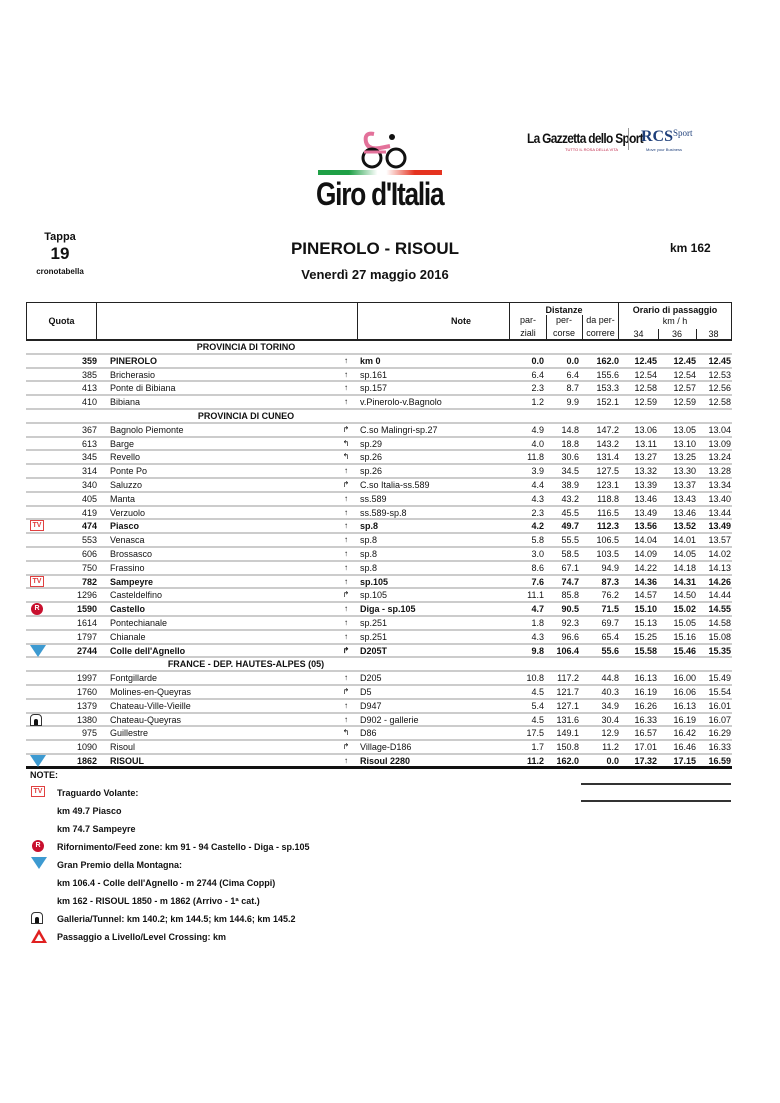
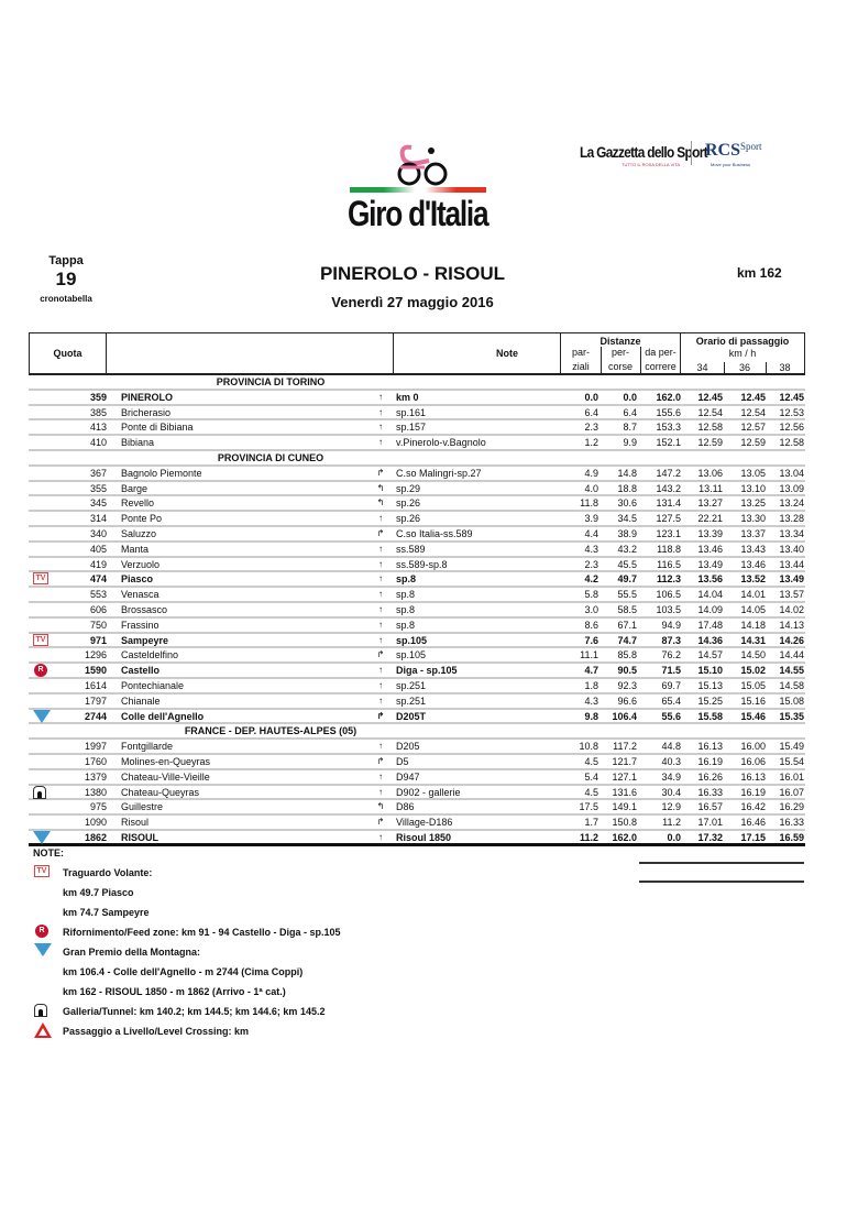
  Giro d'Italia
  La Gazzetta dello Sport
  RCSSport
  Tappa
  19
  cronotabella
  PINEROLO - RISOUL
  Venerdì 27 maggio 2016
  km 162
  Quota
  Note
  Distanze
  Orario di passaggio
  par-
  ziali
  per-
  corse
  da per-
  correre
  km / h
  34
  36
  38
  PROVINCIA DI TORINO
  359
  PINEROLO
  ↑
  km 0
  0.0
  0.0
  162.0
  12.45
  12.45
  12.45
  385
  Bricherasio
  ↑
  sp.161
  6.4
  6.4
  155.6
  12.54
  12.54
  12.53
  413
  Ponte di Bibiana
  ↑
  sp.157
  2.3
  8.7
  153.3
  12.58
  12.57
  12.56
  410
  Bibiana
  ↑
  v.Pinerolo-v.Bagnolo
  1.2
  9.9
  152.1
  12.59
  12.59
  12.58
  PROVINCIA DI CUNEO
  367
  Bagnolo Piemonte
  ↱
  C.so Malingri-sp.27
  4.9
  14.8
  147.2
  13.06
  13.05
  13.04
- 613
+ 355
  Barge
  ↰
  sp.29
  4.0
  18.8
  143.2
  13.11
  13.10
  13.09
  345
  Revello
  ↰
  sp.26
  11.8
  30.6
  131.4
  13.27
  13.25
  13.24
  314
  Ponte Po
  ↑
  sp.26
  3.9
  34.5
  127.5
- 13.32
+ 22.21
  13.30
  13.28
  340
  Saluzzo
  ↱
  C.so Italia-ss.589
  4.4
  38.9
  123.1
  13.39
  13.37
  13.34
  405
  Manta
  ↑
  ss.589
  4.3
  43.2
  118.8
  13.46
  13.43
  13.40
  419
  Verzuolo
  ↑
  ss.589-sp.8
  2.3
  45.5
  116.5
  13.49
  13.46
  13.44
  474
  Piasco
  ↑
  sp.8
  4.2
  49.7
  112.3
  13.56
  13.52
  13.49
  553
  Venasca
  ↑
  sp.8
  5.8
  55.5
  106.5
  14.04
  14.01
  13.57
  606
  Brossasco
  ↑
  sp.8
  3.0
  58.5
  103.5
  14.09
  14.05
  14.02
  750
  Frassino
  ↑
  sp.8
  8.6
  67.1
  94.9
- 14.22
+ 17.48
  14.18
  14.13
- 782
+ 971
  Sampeyre
  ↑
  sp.105
  7.6
  74.7
  87.3
  14.36
  14.31
  14.26
  1296
  Casteldelfino
  ↱
  sp.105
  11.1
  85.8
  76.2
  14.57
  14.50
  14.44
  1590
  Castello
  ↑
  Diga - sp.105
  4.7
  90.5
  71.5
  15.10
  15.02
  14.55
  1614
  Pontechianale
  ↑
  sp.251
  1.8
  92.3
  69.7
  15.13
  15.05
  14.58
  1797
  Chianale
  ↑
  sp.251
  4.3
  96.6
  65.4
  15.25
  15.16
  15.08
  2744
  Colle dell'Agnello
  ↱
  D205T
  9.8
  106.4
  55.6
  15.58
  15.46
  15.35
  FRANCE - DEP. HAUTES-ALPES (05)
  1997
  Fontgillarde
  ↑
  D205
  10.8
  117.2
  44.8
  16.13
  16.00
  15.49
  1760
  Molines-en-Queyras
  ↱
  D5
  4.5
  121.7
  40.3
  16.19
  16.06
  15.54
  1379
  Chateau-Ville-Vieille
  ↑
  D947
  5.4
  127.1
  34.9
  16.26
  16.13
  16.01
  1380
  Chateau-Queyras
  ↑
  D902 - gallerie
  4.5
  131.6
  30.4
  16.33
  16.19
  16.07
  975
  Guillestre
  ↰
  D86
  17.5
  149.1
  12.9
  16.57
  16.42
  16.29
  1090
  Risoul
  ↱
  Village-D186
  1.7
  150.8
  11.2
  17.01
  16.46
  16.33
  1862
  RISOUL
  ↑
- Risoul 2280
+ Risoul 1850
  11.2
  162.0
  0.0
  17.32
  17.15
  16.59
  NOTE:
  Traguardo Volante:
  km 49.7 Piasco
  km 74.7 Sampeyre
  Rifornimento/Feed zone: km 91 - 94 Castello - Diga - sp.105
  Gran Premio della Montagna:
  km 106.4 - Colle dell'Agnello - m 2744 (Cima Coppi)
  km 162 - RISOUL 1850 - m 1862 (Arrivo - 1ª cat.)
  Galleria/Tunnel: km 140.2; km 144.5; km 144.6; km 145.2
  Passaggio a Livello/Level Crossing: km
